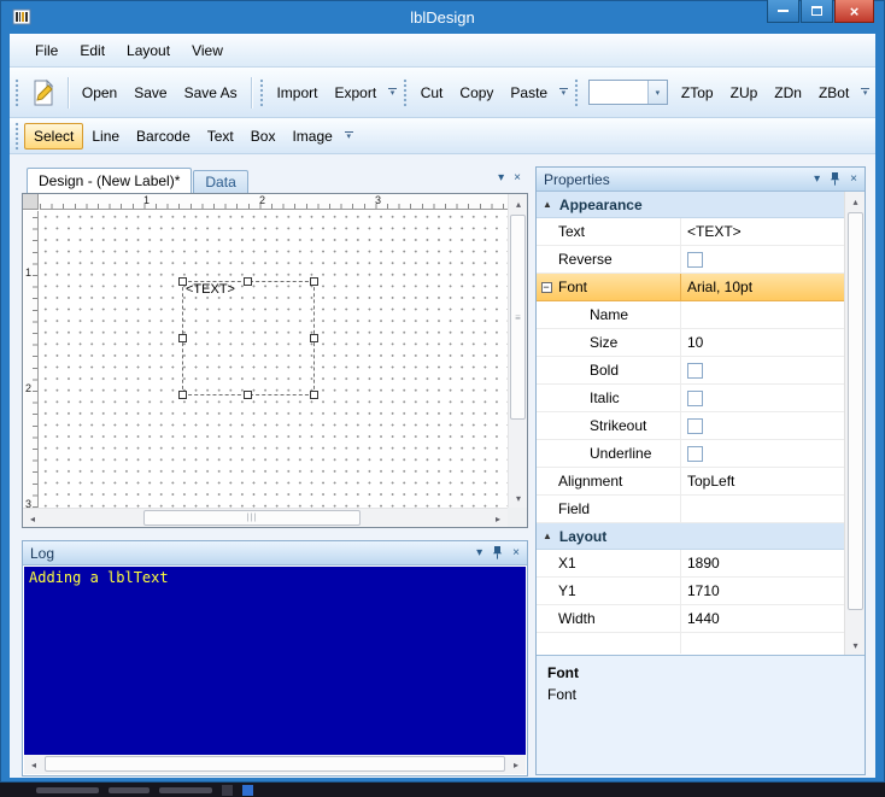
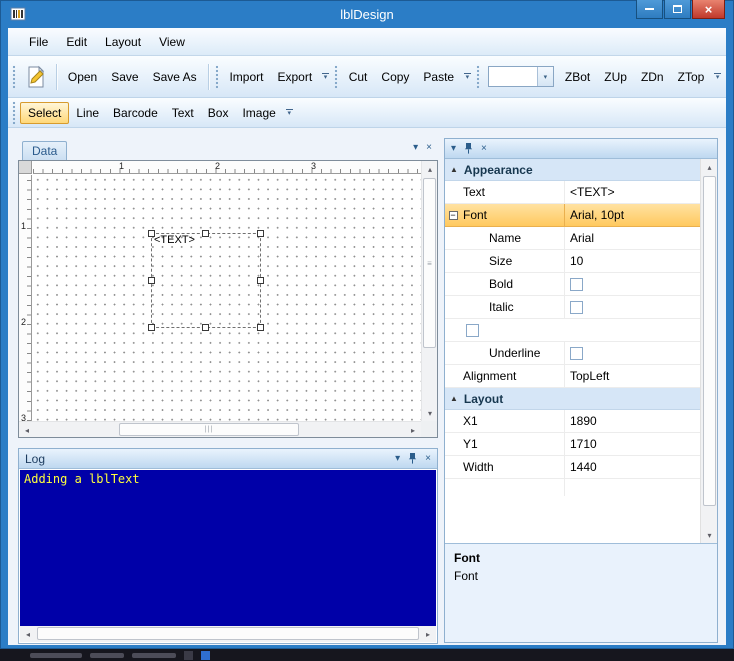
  lblDesign
  ×
  File
  Edit
  Layout
  View
  Open
  Save
  Save As
  Import
  Export
  Cut
  Copy
  Paste
- ZTop
+ ZBot
  ZUp
  ZDn
- ZBot
+ ZTop
  Select
  Line
  Barcode
  Text
  Box
  Image
- Design - (New Label)*
  Data
  ▾
  ×
  1
  2
  3
  1
  2
  3
  <TEXT>
  ▴
  ≡
  ▾
  ◂
  ▸
  Log
  ▾
  ×
  Adding a lblText
  ◂
  ▸
- Properties
  ▾
  ×
  ▲
  Appearance
  Text
  <TEXT>
- Reverse
  −
  Font
  Arial, 10pt
  Name
+ Arial
  Size
  10
  Bold
  Italic
- Strikeout
  Underline
  Alignment
  TopLeft
- Field
  ▲
  Layout
  X1
  1890
  Y1
  1710
  Width
  1440
  ▴
  ▾
  Font
  Font
